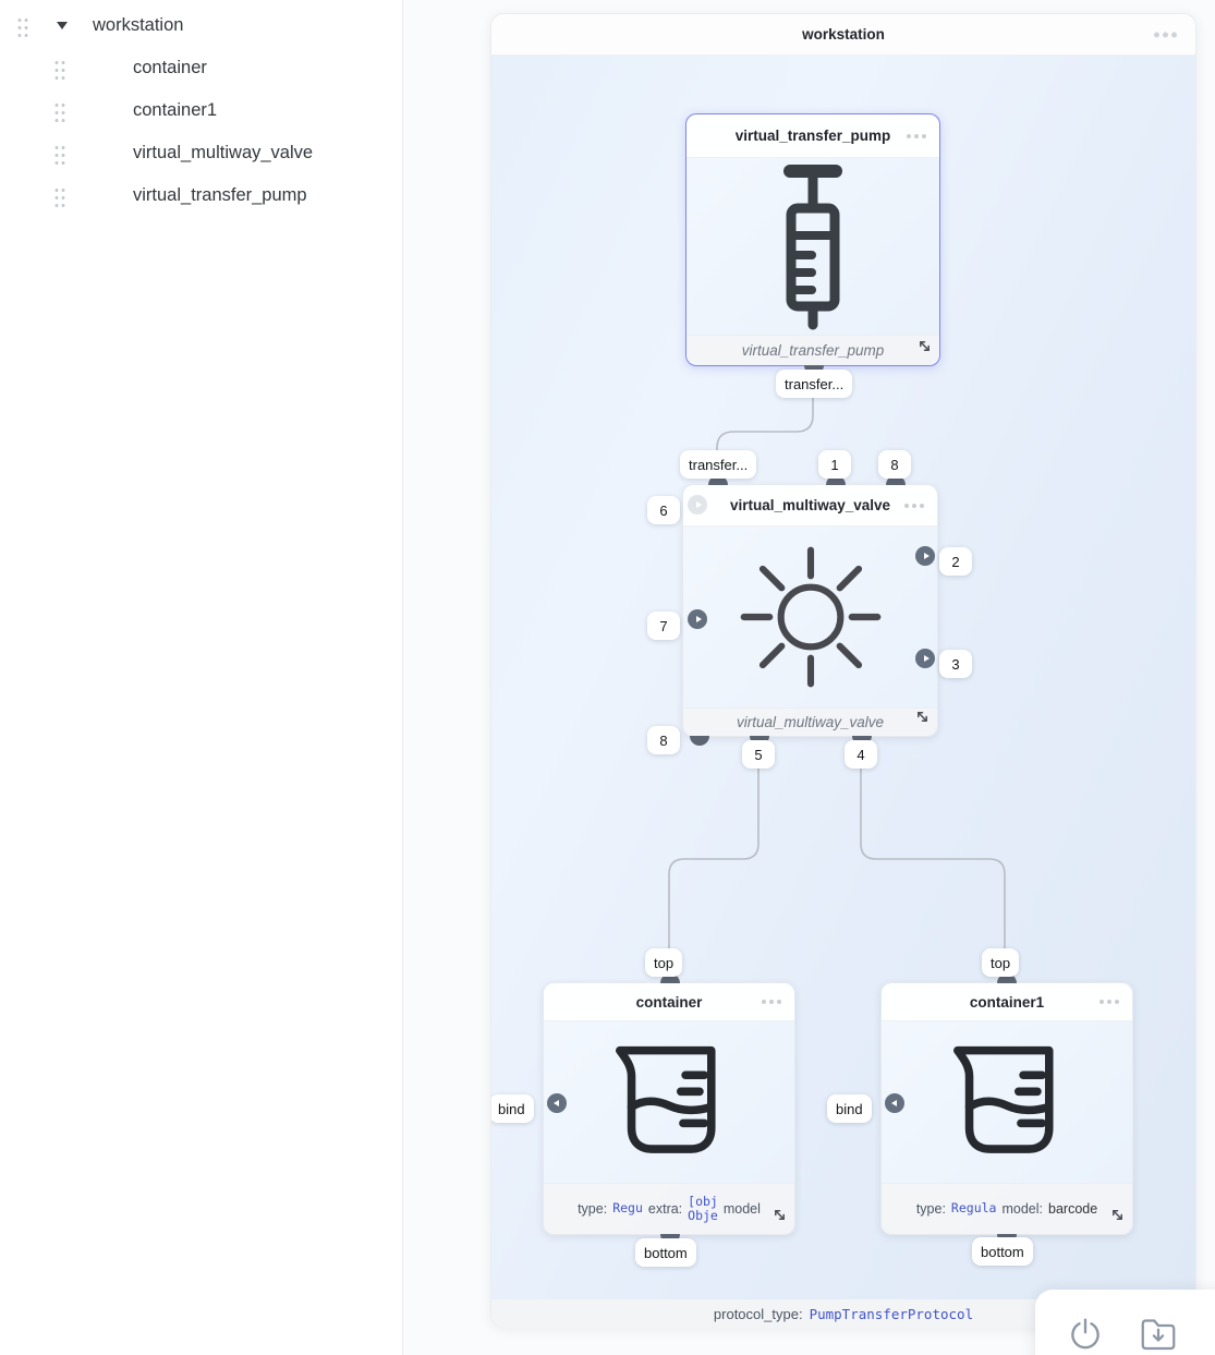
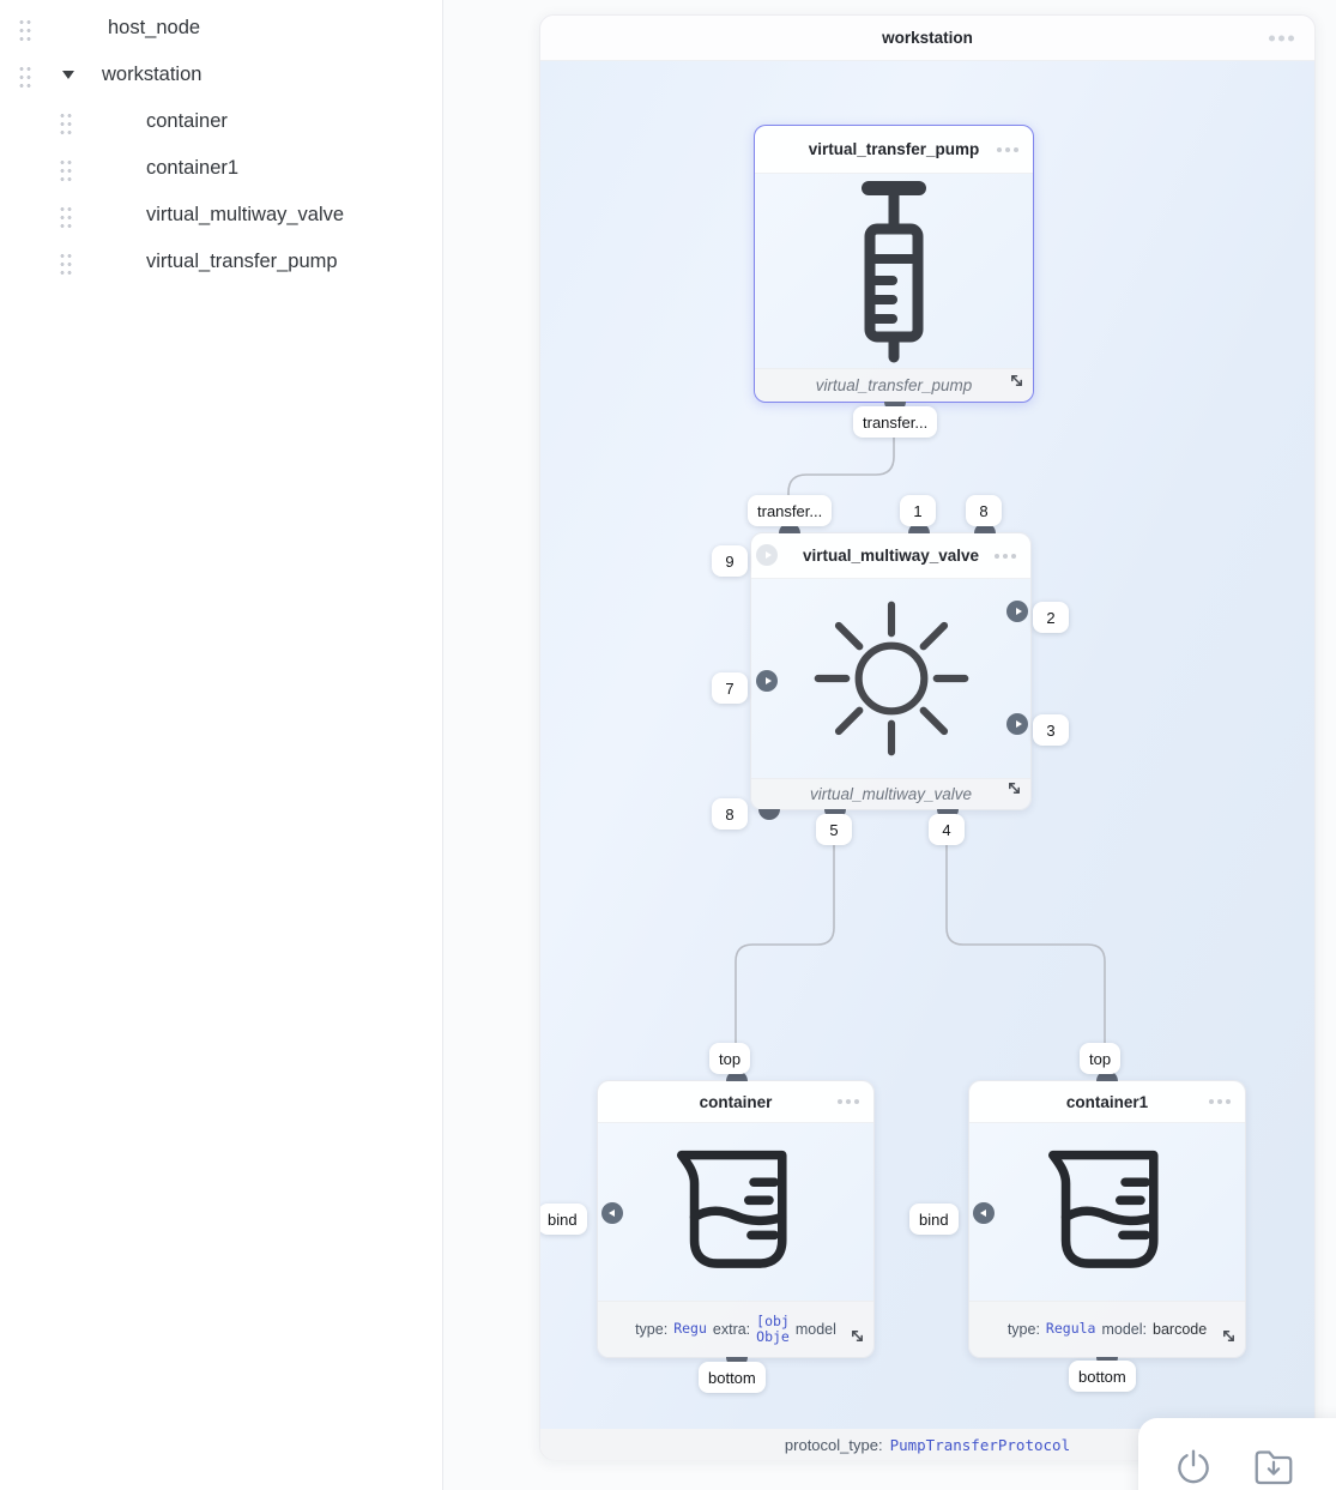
+ host_node
  workstation
  container
  container1
  virtual_multiway_valve
  virtual_transfer_pump
  workstation
  virtual_transfer_pump
  virtual_transfer_pump
  virtual_multiway_valve
  virtual_multiway_valve
  container
  type:
  Regu
  extra:
  [obj
  Obje
  model
  container1
  type:
  Regula
  model:
  barcode
  transfer...
  transfer...
  1
  8
- 6
+ 9
  7
  8
  2
  3
  5
  4
  top
  top
  bind
  bind
  bottom
  bottom
  protocol_type:
  PumpTransferProtocol
